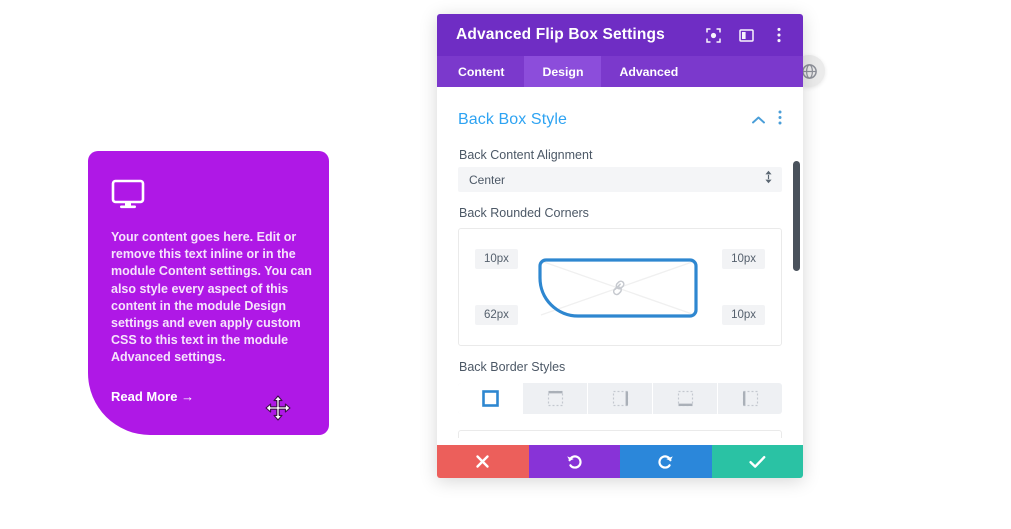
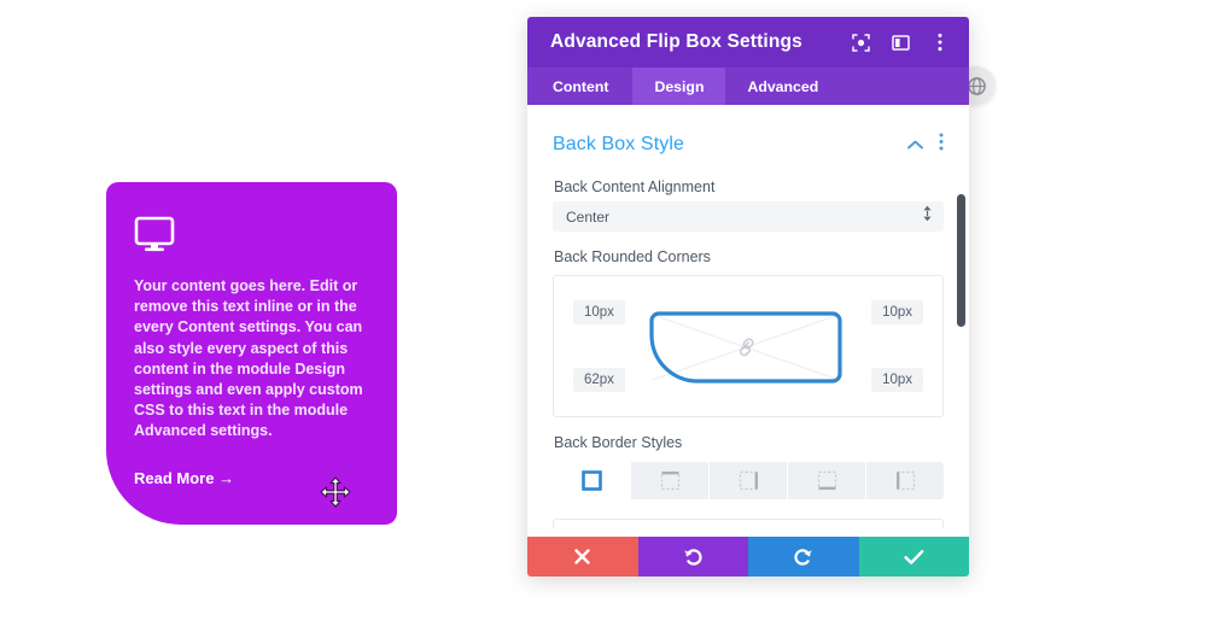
- Your content goes here. Edit or remove this text inline or in the module Content settings. You can also style every aspect of this content in the module Design settings and even apply custom CSS to this text in the module Advanced settings.
+ Your content goes here. Edit or remove this text inline or in the every Content settings. You can also style every aspect of this content in the module Design settings and even apply custom CSS to this text in the module Advanced settings.
  Read More →
  Advanced Flip Box Settings
  Content
  Design
  Advanced
  Back Box Style
  Back Content Alignment
  Center
  Back Rounded Corners
  10px
  10px
  62px
  10px
  Back Border Styles
